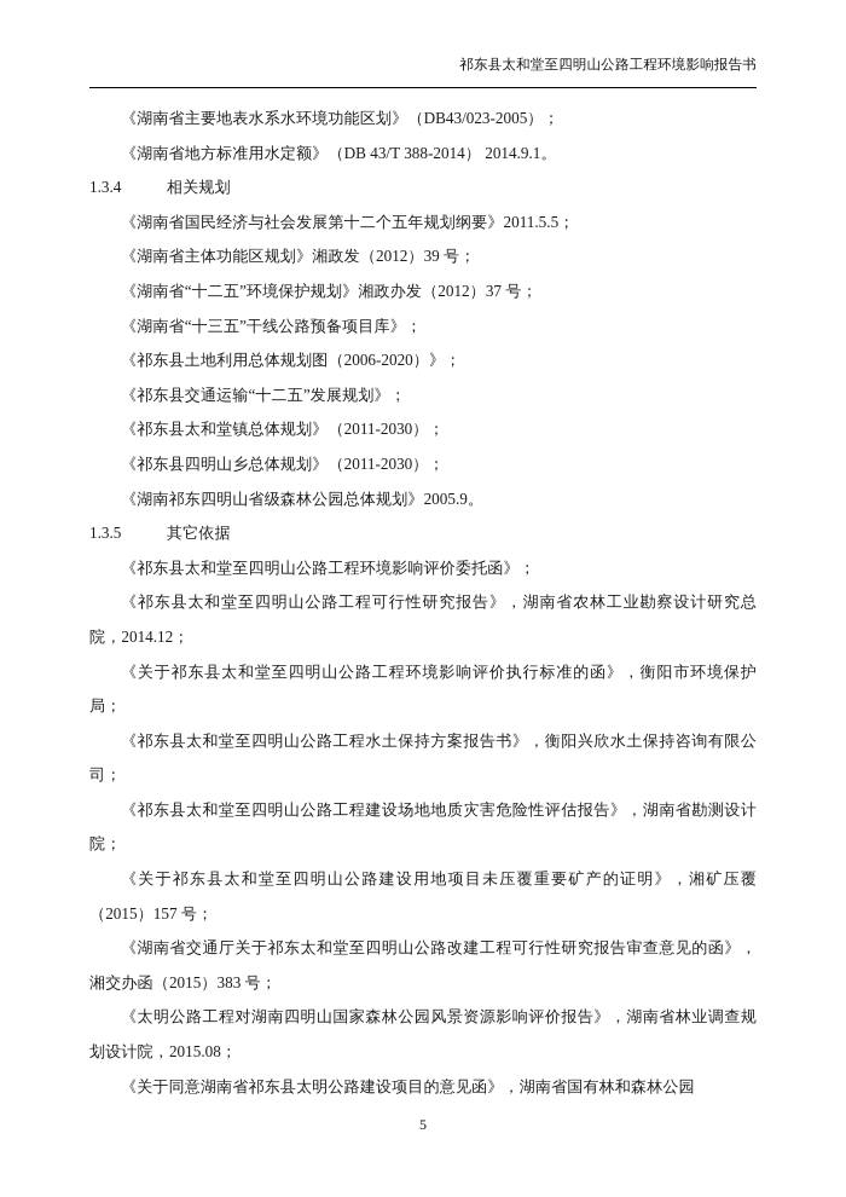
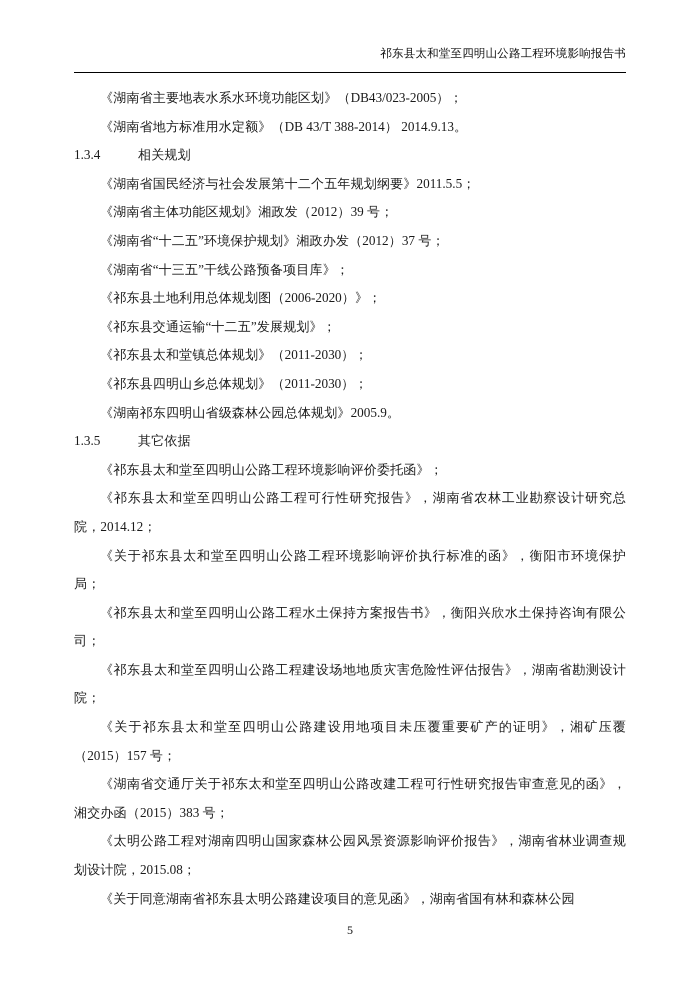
  祁东县太和堂至四明山公路工程环境影响报告书
  《湖南省主要地表水系水环境功能区划》（DB43/023-2005）；
- 《湖南省地方标准用水定额》（DB 43/T 388-2014） 2014.9.1。
+ 《湖南省地方标准用水定额》（DB 43/T 388-2014） 2014.9.13。
  1.3.4
  相关规划
  《湖南省国民经济与社会发展第十二个五年规划纲要》2011.5.5；
  《湖南省主体功能区规划》湘政发（2012）39 号；
  《湖南省“十二五”环境保护规划》湘政办发（2012）37 号；
  《湖南省“十三五”干线公路预备项目库》；
  《祁东县土地利用总体规划图（2006-2020）》；
  《祁东县交通运输“十二五”发展规划》；
  《祁东县太和堂镇总体规划》（2011-2030）；
  《祁东县四明山乡总体规划》（2011-2030）；
  《湖南祁东四明山省级森林公园总体规划》2005.9。
  1.3.5
  其它依据
  《祁东县太和堂至四明山公路工程环境影响评价委托函》；
  《祁东县太和堂至四明山公路工程可行性研究报告》，湖南省农林工业勘察设计研究总院，2014.12；
  《关于祁东县太和堂至四明山公路工程环境影响评价执行标准的函》，衡阳市环境保护局；
  《祁东县太和堂至四明山公路工程水土保持方案报告书》，衡阳兴欣水土保持咨询有限公司；
  《祁东县太和堂至四明山公路工程建设场地地质灾害危险性评估报告》，湖南省勘测设计院；
  《关于祁东县太和堂至四明山公路建设用地项目未压覆重要矿产的证明》，湘矿压覆（2015）157 号；
  《湖南省交通厅关于祁东太和堂至四明山公路改建工程可行性研究报告审查意见的函》，湘交办函（2015）383 号；
  《太明公路工程对湖南四明山国家森林公园风景资源影响评价报告》，湖南省林业调查规划设计院，2015.08；
  《关于同意湖南省祁东县太明公路建设项目的意见函》，湖南省国有林和森林公园
  5
